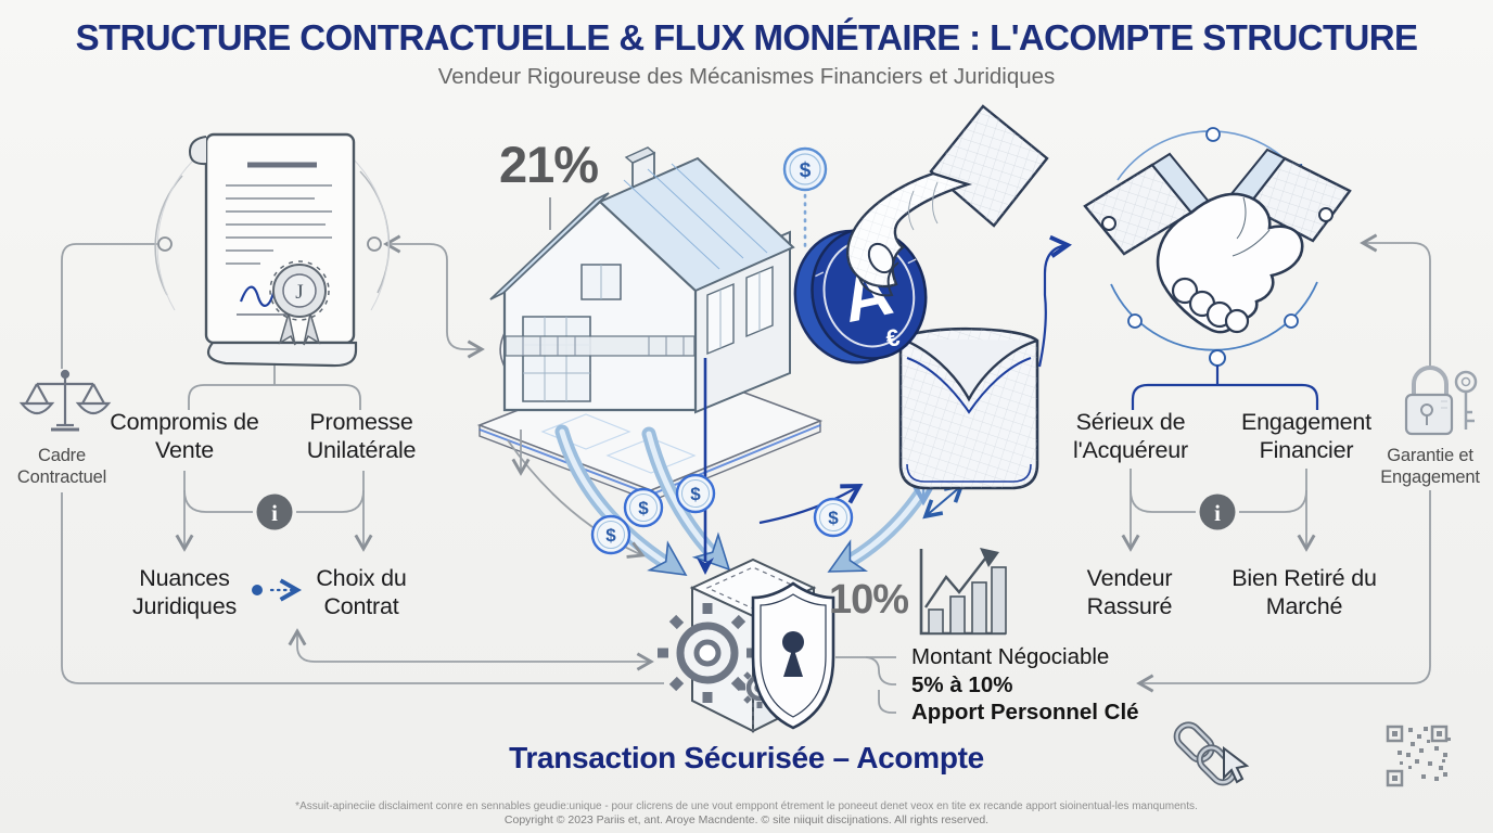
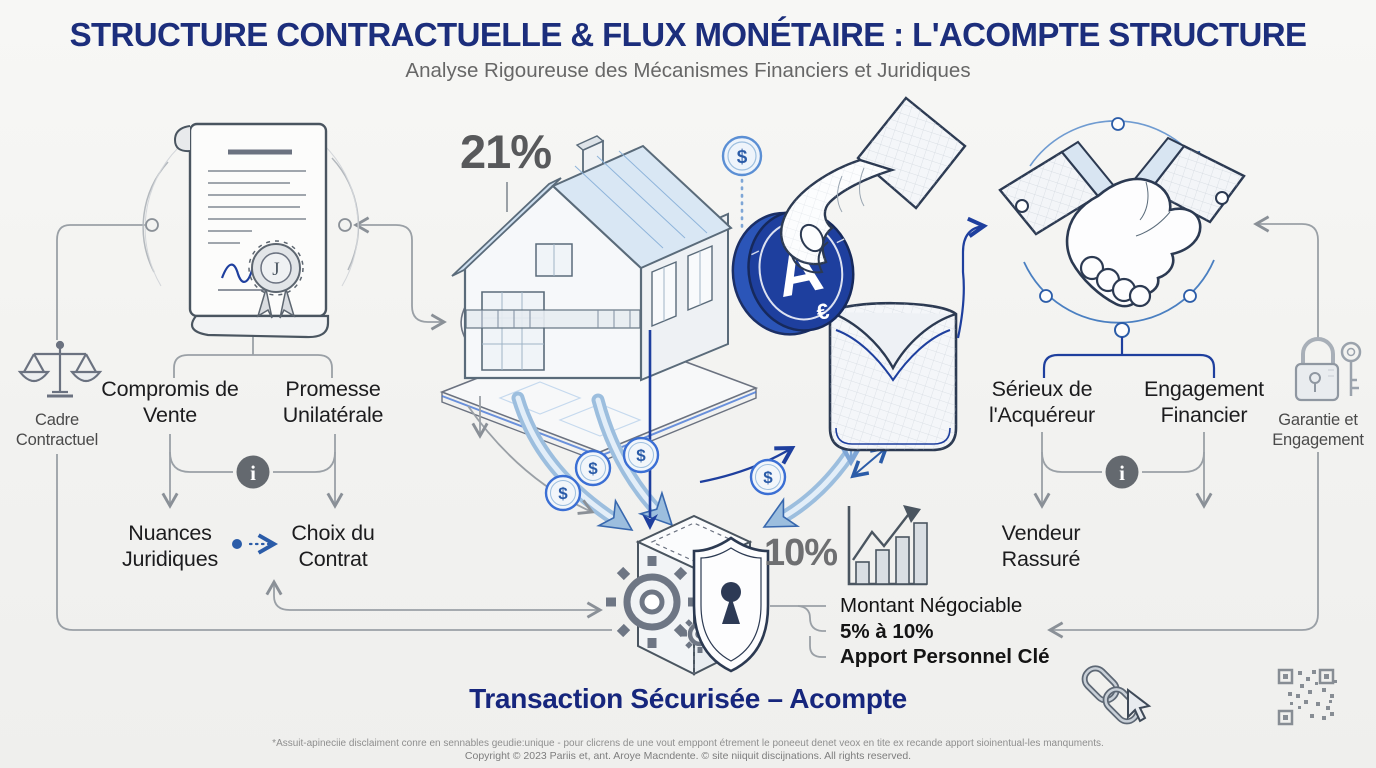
  J
  $
  $
  $
  $
  $
  i
  i
  STRUCTURE CONTRACTUELLE & FLUX MONÉTAIRE : L'ACOMPTE STRUCTURE
- Vendeur Rigoureuse des Mécanismes Financiers et Juridiques
+ Analyse Rigoureuse des Mécanismes Financiers et Juridiques
  21%
  10%
  Cadre Contractuel
  Compromis de Vente
  Promesse Unilatérale
  Nuances Juridiques
  Choix du Contrat
  Sérieux de l'Acquéreur
  Engagement Financier
  Garantie et Engagement
  Vendeur Rassuré
- Bien Retiré du Marché
  Montant Négociable
  5% à 10%
  Apport Personnel Clé
  Transaction Sécurisée – Acompte
  *Assuit-apineciie disclaiment conre en sennables geudie:unique - pour clicrens de une vout emppont étrement le poneeut denet veox en tite ex recande apport sioinentual-les manquments.
  Copyright © 2023 Pariis et, ant. Aroye Macndente. © site niiquit discijnations. All rights reserved.
